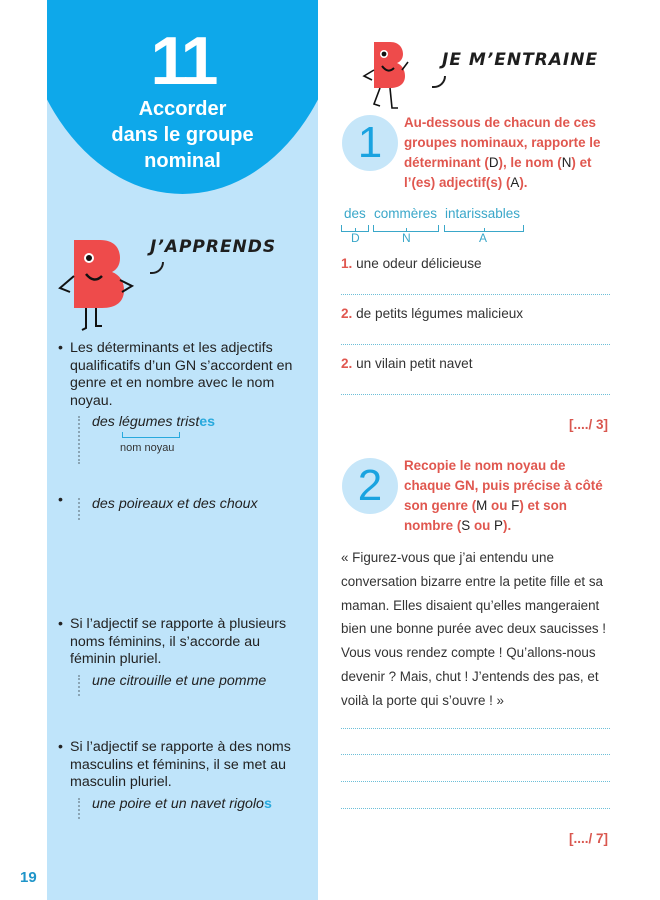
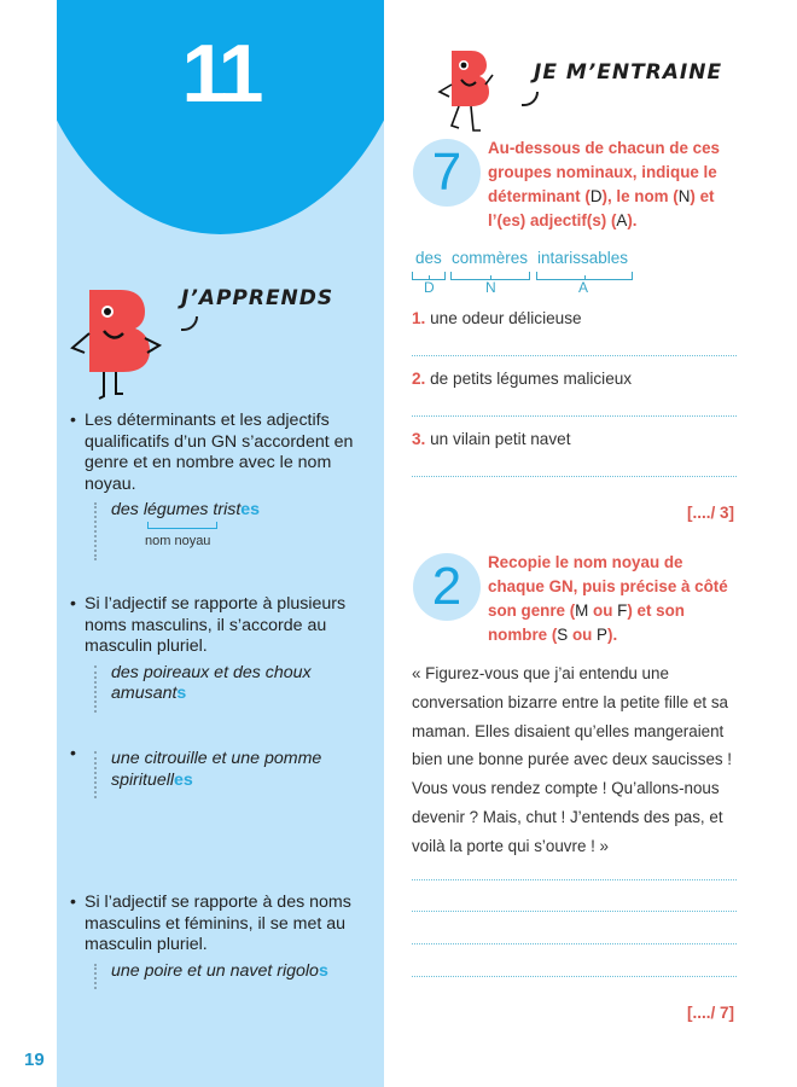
  11
- Accorder
- dans le groupe
- nominal
  J’APPRENDS
  •
  Les déterminants et les adjectifs qualificatifs d’un GN s’accordent en genre et en nombre avec le nom noyau.
  des légumes tristes
  nom noyau
  •
+ Si l’adjectif se rapporte à plusieurs noms masculins, il s’accorde au masculin pluriel.
  des poireaux et des choux
+ amusants
  •
- Si l’adjectif se rapporte à plusieurs noms féminins, il s’accorde au féminin pluriel.
  une citrouille et une pomme
+ spirituelles
  •
  Si l’adjectif se rapporte à des noms masculins et féminins, il se met au masculin pluriel.
  une poire et un navet rigolos
  19
  JE M’ENTRAINE
- 1
+ 7
- Au-dessous de chacun de ces groupes nominaux, rapporte le déterminant (D), le nom (N) et l’(es) adjectif(s) (A).
+ Au-dessous de chacun de ces groupes nominaux, indique le déterminant (D), le nom (N) et l’(es) adjectif(s) (A).
  des
  commères
  intarissables
  D
  N
  A
  1. une odeur délicieuse
  2. de petits légumes malicieux
- 2. un vilain petit navet
+ 3. un vilain petit navet
  [..../ 3]
  2
  Recopie le nom noyau de chaque GN, puis précise à côté son genre (M ou F) et son nombre (S ou P).
  « Figurez-vous que j’ai entendu une conversation bizarre entre la petite fille et sa maman. Elles disaient qu’elles mangeraient bien une bonne purée avec deux saucisses ! Vous vous rendez compte ! Qu’allons-nous devenir ? Mais, chut ! J’entends des pas, et voilà la porte qui s’ouvre ! »
  [..../ 7]
